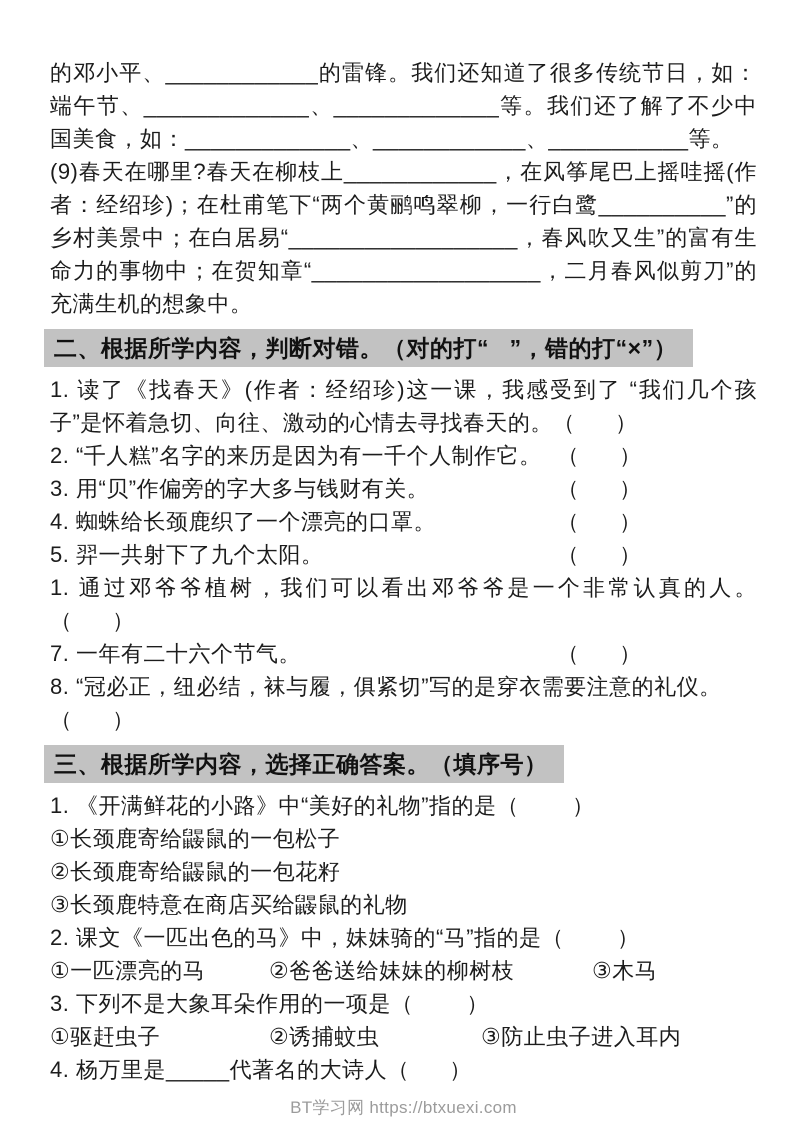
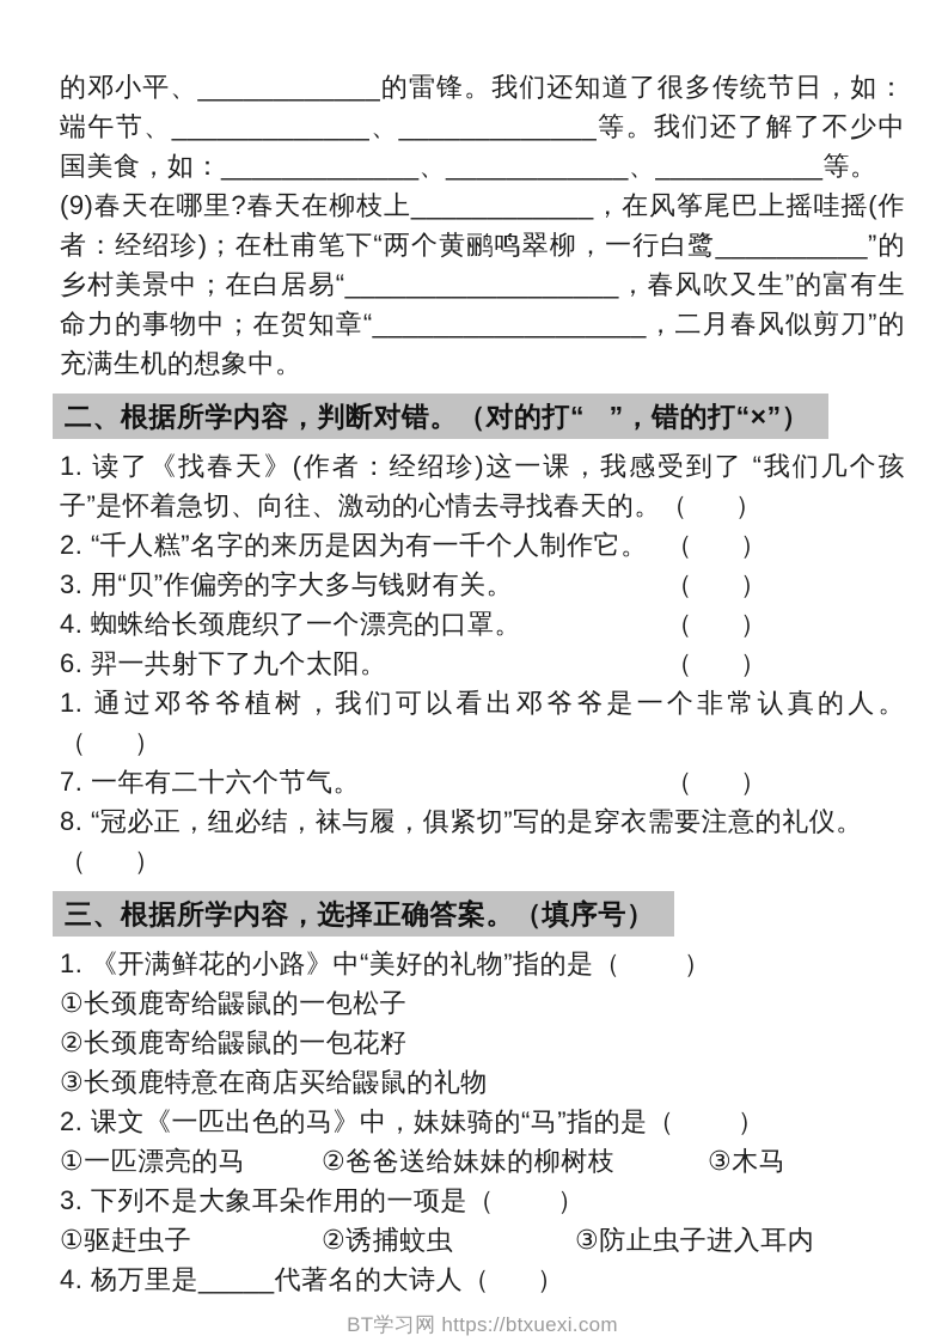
  的邓小平、____________的雷锋。我们还知道了很多传统节日，如：端午节、_____________、_____________等。我们还了解了不少中国美食，如：_____________、____________、___________等。
  (9)春天在哪里?春天在柳枝上____________，在风筝尾巴上摇哇摇(作者：经绍珍)；在杜甫笔下“两个黄鹂鸣翠柳，一行白鹭__________”的乡村美景中；在白居易“__________________，春风吹又生”的富有生命力的事物中；在贺知章“__________________，二月春风似剪刀”的充满生机的想象中。
  二、根据所学内容，判断对错。（对的打“ ”，错的打“×”）
  1. 读了《找春天》(作者：经绍珍)这一课，我感受到了 “我们几个孩子”是怀着急切、向往、激动的心情去寻找春天的。（ ）
  2. “千人糕”名字的来历是因为有一千个人制作它。
  （ ）
  3. 用“贝”作偏旁的字大多与钱财有关。
  （ ）
  4. 蜘蛛给长颈鹿织了一个漂亮的口罩。
  （ ）
- 5. 羿一共射下了九个太阳。
+ 6. 羿一共射下了九个太阳。
  （ ）
  1. 通过邓爷爷植树，我们可以看出邓爷爷是一个非常认真的人。（ ）
  7. 一年有二十六个节气。
  （ ）
  8. “冠必正，纽必结，袜与履，俱紧切”写的是穿衣需要注意的礼仪。
  （ ）
  三、根据所学内容，选择正确答案。（填序号）
  1. 《开满鲜花的小路》中“美好的礼物”指的是（ ）
  ①长颈鹿寄给鼹鼠的一包松子
  ②长颈鹿寄给鼹鼠的一包花籽
  ③长颈鹿特意在商店买给鼹鼠的礼物
  2. 课文《一匹出色的马》中，妹妹骑的“马”指的是（ ）
  ①一匹漂亮的马
  ②爸爸送给妹妹的柳树枝
  ③木马
  3. 下列不是大象耳朵作用的一项是（ ）
  ①驱赶虫子
  ②诱捕蚊虫
  ③防止虫子进入耳内
  4. 杨万里是_____代著名的大诗人（ ）
  BT学习网 https://btxuexi.com
